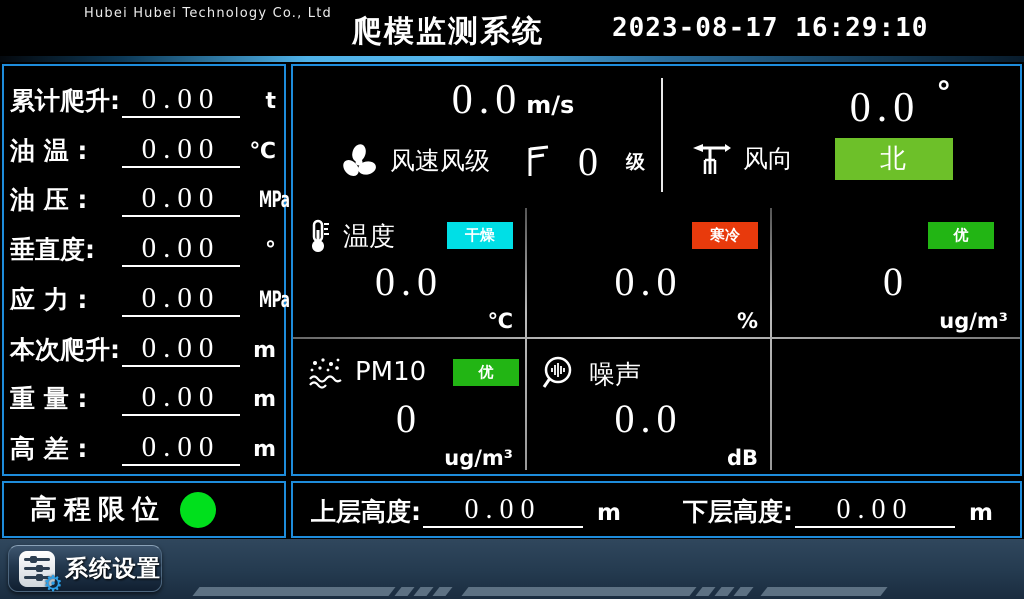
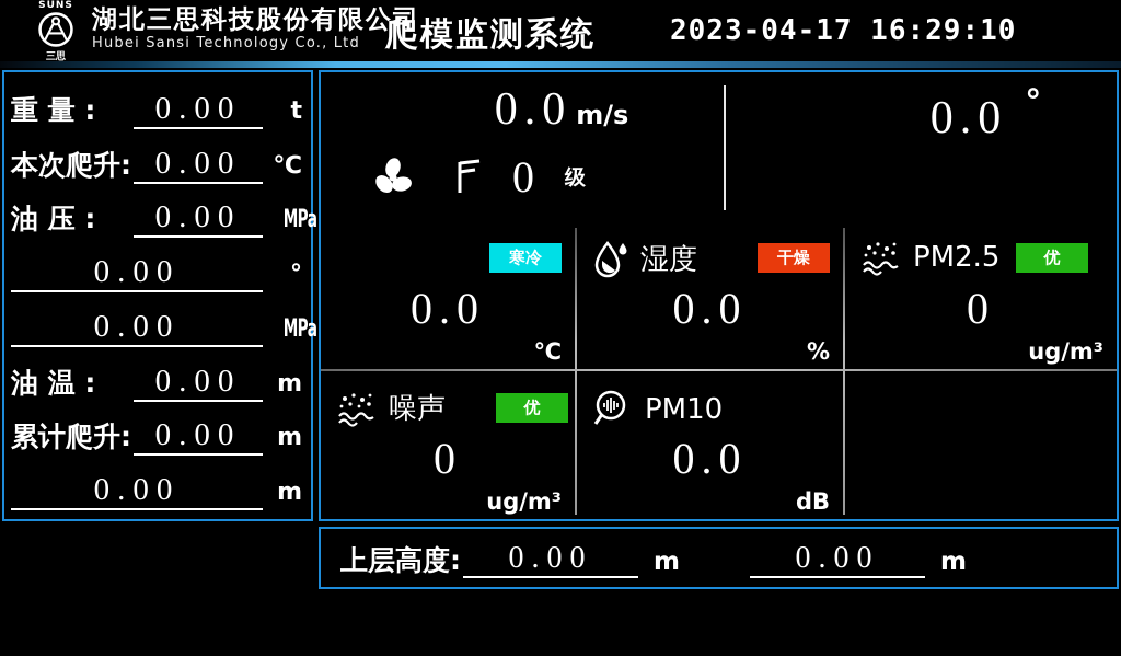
+ SUNS
+ 三思
+ 湖北三思科技股份有限公司
- Hubei Hubei Technology Co., Ltd
+ Hubei Sansi Technology Co., Ltd
  爬模监测系统
- 2023-08-17 16:29:10
+ 2023-04-17 16:29:10
- 累计爬升:
+ 重 量 :
  0.00
  t
- 油 温 :
+ 本次爬升:
  0.00
  ℃
  油 压 :
  0.00
  MPa
- 垂直度:
  0.00
  °
- 应 力 :
  0.00
  MPa
- 本次爬升:
+ 油 温 :
  0.00
  m
- 重 量 :
+ 累计爬升:
  0.00
  m
- 高 差 :
  0.00
  m
  0.0 m/s
- 风速风级
  0
  级
  0.0 °
- 风向
- 北
- 温度
- 干燥
+ 寒冷
  0.0
  ℃
+ 湿度
- 寒冷
+ 干燥
  0.0
  %
+ PM2.5
  优
  0
  ug/m³
- PM10
+ 噪声
  优
  0
  ug/m³
- 噪声
+ PM10
  0.0
  dB
- 高程限位
  上层高度:
  0.00
  m
- 下层高度:
  0.00
  m
- ⚙
- 系统设置
